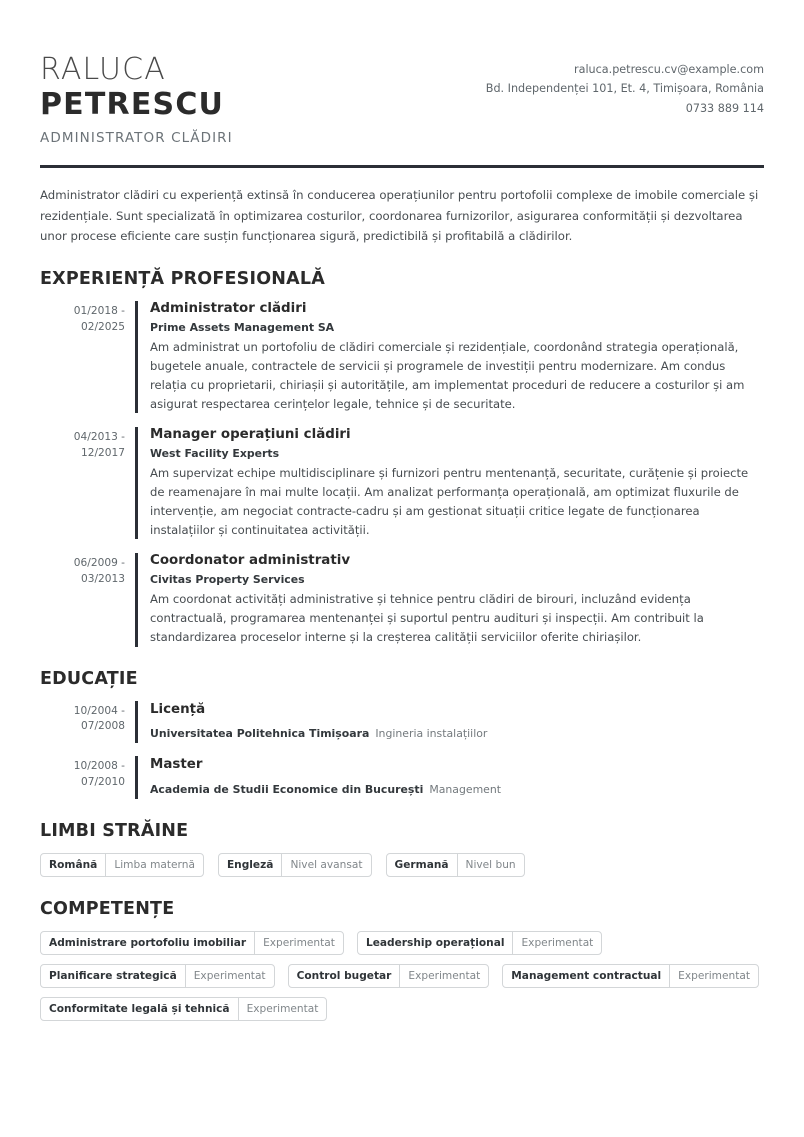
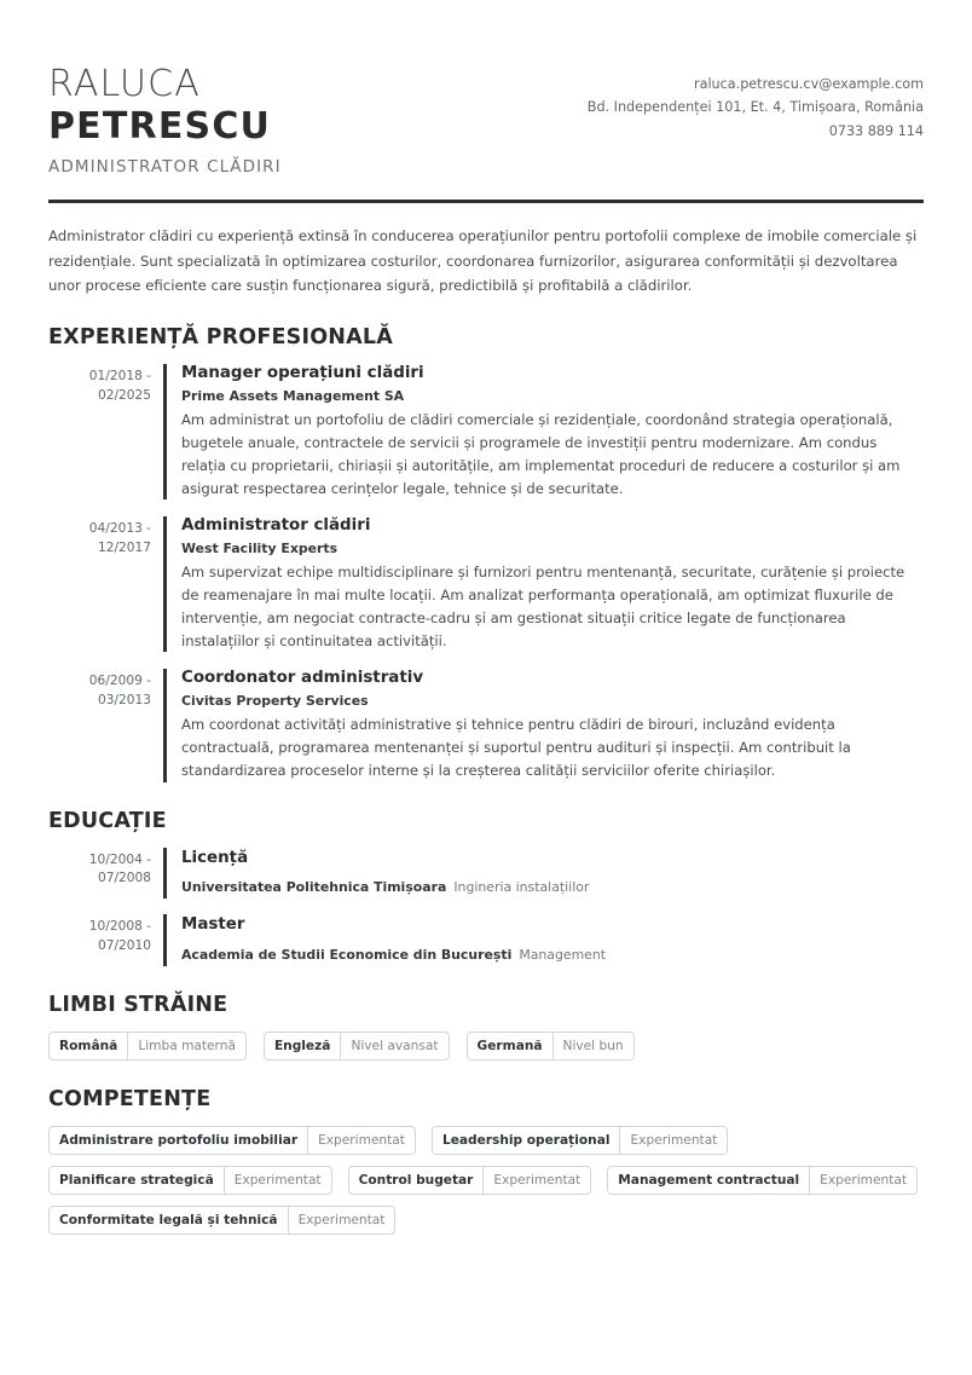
  RALUCA
  PETRESCU
  ADMINISTRATOR CLĂDIRI
  raluca.petrescu.cv@example.com
  Bd. Independenței 101, Et. 4, Timișoara, România
  0733 889 114
  Administrator clădiri cu experiență extinsă în conducerea operațiunilor pentru portofolii complexe de imobile comerciale și rezidențiale. Sunt specializată în optimizarea costurilor, coordonarea furnizorilor, asigurarea conformității și dezvoltarea unor procese eficiente care susțin funcționarea sigură, predictibilă și profitabilă a clădirilor.
  EXPERIENȚĂ PROFESIONALĂ
  01/2018 -
  02/2025
- Administrator clădiri
+ Manager operațiuni clădiri
  Prime Assets Management SA
  Am administrat un portofoliu de clădiri comerciale și rezidențiale, coordonând strategia operațională, bugetele anuale, contractele de servicii și programele de investiții pentru modernizare. Am condus relația cu proprietarii, chiriașii și autoritățile, am implementat proceduri de reducere a costurilor și am asigurat respectarea cerințelor legale, tehnice și de securitate.
  04/2013 -
  12/2017
- Manager operațiuni clădiri
+ Administrator clădiri
  West Facility Experts
  Am supervizat echipe multidisciplinare și furnizori pentru mentenanță, securitate, curățenie și proiecte de reamenajare în mai multe locații. Am analizat performanța operațională, am optimizat fluxurile de intervenție, am negociat contracte-cadru și am gestionat situații critice legate de funcționarea instalațiilor și continuitatea activității.
  06/2009 -
  03/2013
  Coordonator administrativ
  Civitas Property Services
  Am coordonat activități administrative și tehnice pentru clădiri de birouri, incluzând evidența contractuală, programarea mentenanței și suportul pentru audituri și inspecții. Am contribuit la standardizarea proceselor interne și la creșterea calității serviciilor oferite chiriașilor.
  EDUCAȚIE
  10/2004 -
  07/2008
  Licență
  Universitatea Politehnica Timișoara Ingineria instalațiilor
  10/2008 -
  07/2010
  Master
  Academia de Studii Economice din București Management
  LIMBI STRĂINE
  Română
  Limba maternă
  Engleză
  Nivel avansat
  Germană
  Nivel bun
  COMPETENȚE
  Administrare portofoliu imobiliar
  Experimentat
  Leadership operațional
  Experimentat
  Planificare strategică
  Experimentat
  Control bugetar
  Experimentat
  Management contractual
  Experimentat
  Conformitate legală și tehnică
  Experimentat
